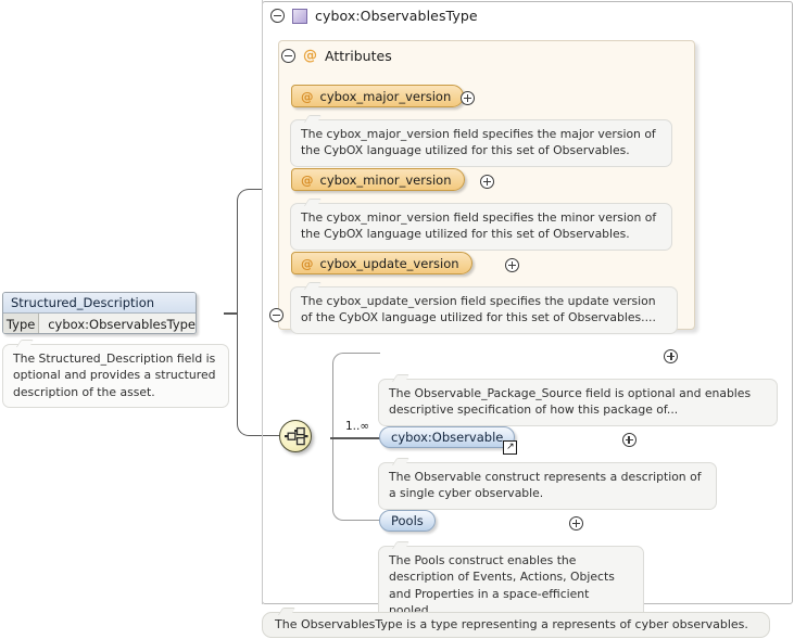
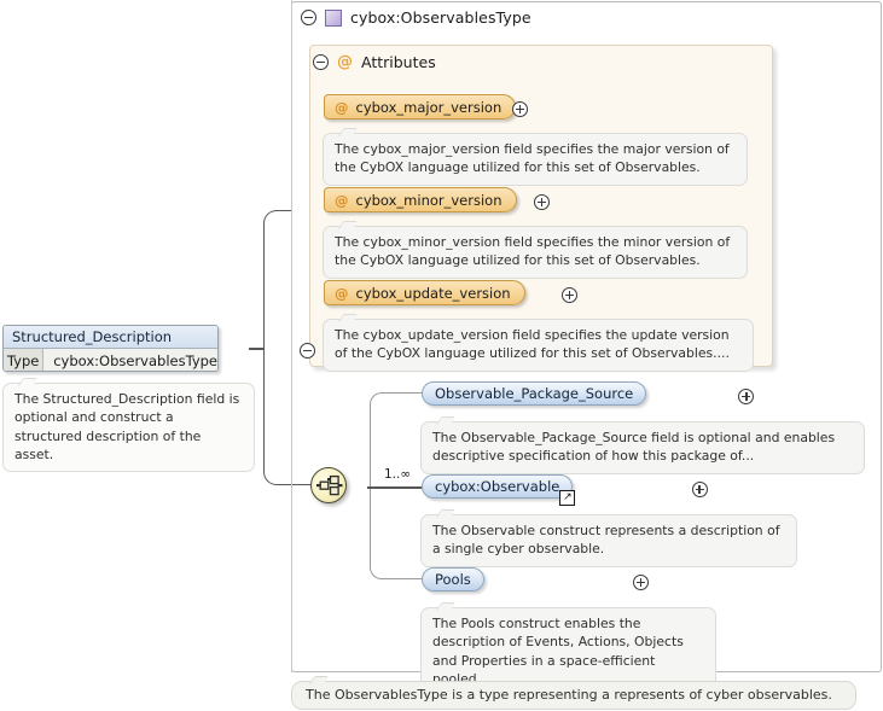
  cybox:ObservablesType
  @
  Attributes
  @
  cybox_major_version
  The cybox_major_version field specifies the major version of the CybOX language utilized for this set of Observables.
  @
  cybox_minor_version
  The cybox_minor_version field specifies the minor version of the CybOX language utilized for this set of Observables.
  @
  cybox_update_version
  The cybox_update_version field specifies the update version of the CybOX language utilized for this set of Observables....
  Structured_Description
  Type
  cybox:ObservablesType
- The Structured_Description field is optional and provides a structured description of the asset.
+ The Structured_Description field is optional and construct a structured description of the asset.
+ Observable_Package_Source
  The Observable_Package_Source field is optional and enables descriptive specification of how this package of...
  1..∞
  cybox:Observable
  ↗
  The Observable construct represents a description of a single cyber observable.
  Pools
  The Pools construct enables the description of Events, Actions, Objects and Properties in a space-efficient pooled...
  The ObservablesType is a type representing a represents of cyber observables.
